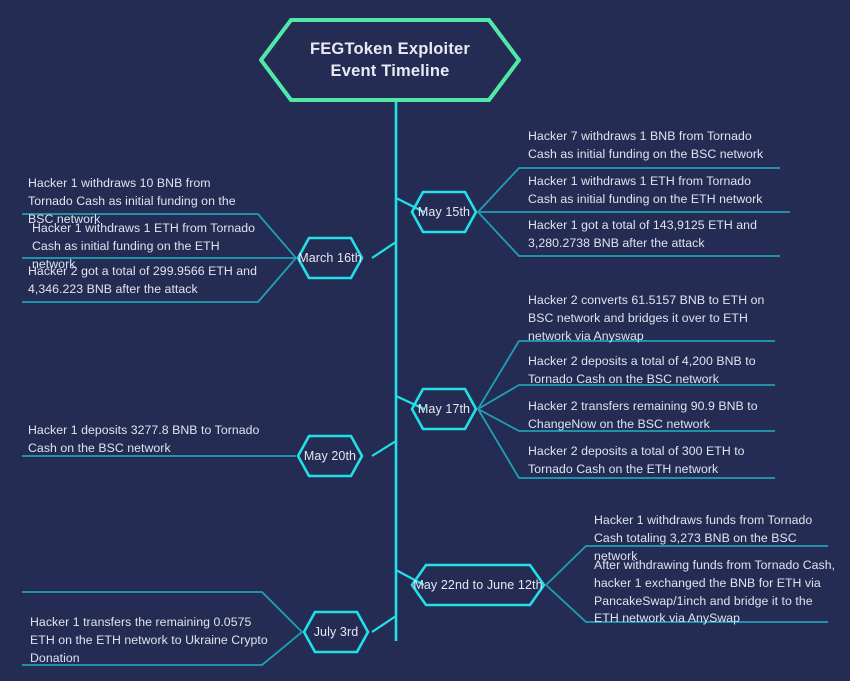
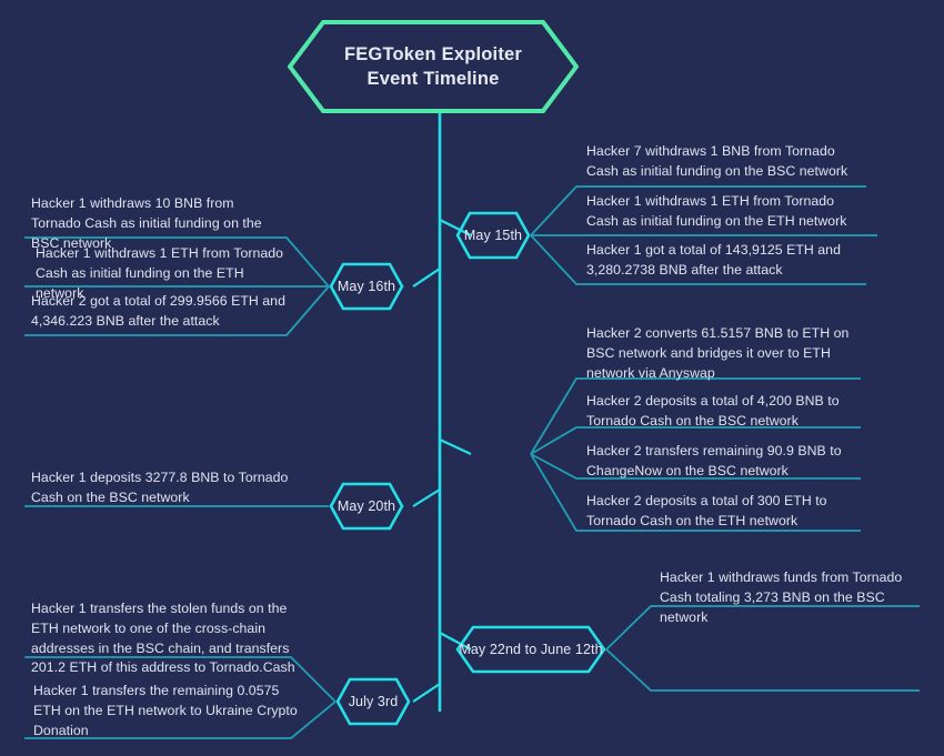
  FEGToken Exploiter Event Timeline
  May 15th
  Hacker 7 withdraws 1 BNB from Tornado Cash as initial funding on the BSC network
  Hacker 1 withdraws 1 ETH from Tornado Cash as initial funding on the ETH network
  Hacker 1 got a total of 143,9125 ETH and 3,280.2738 BNB after the attack
- March 16th
+ May 16th
  Hacker 1 withdraws 10 BNB from Tornado Cash as initial funding on the BSC network
  Hacker 1 withdraws 1 ETH from Tornado Cash as initial funding on the ETH network
  Hacker 2 got a total of 299.9566 ETH and 4,346.223 BNB after the attack
- May 17th
  Hacker 2 converts 61.5157 BNB to ETH on BSC network and bridges it over to ETH network via Anyswap
  Hacker 2 deposits a total of 4,200 BNB to Tornado Cash on the BSC network
  Hacker 2 transfers remaining 90.9 BNB to ChangeNow on the BSC network
  Hacker 2 deposits a total of 300 ETH to Tornado Cash on the ETH network
  May 20th
  Hacker 1 deposits 3277.8 BNB to Tornado Cash on the BSC network
  May 22nd to June 12th
  Hacker 1 withdraws funds from Tornado Cash totaling 3,273 BNB on the BSC network
- After withdrawing funds from Tornado Cash, hacker 1 exchanged the BNB for ETH via PancakeSwap/1inch and bridge it to the ETH network via AnySwap
  July 3rd
+ Hacker 1 transfers the stolen funds on the ETH network to one of the cross-chain addresses in the BSC chain, and transfers 201.2 ETH of this address to Tornado.Cash
  Hacker 1 transfers the remaining 0.0575 ETH on the ETH network to Ukraine Crypto Donation
